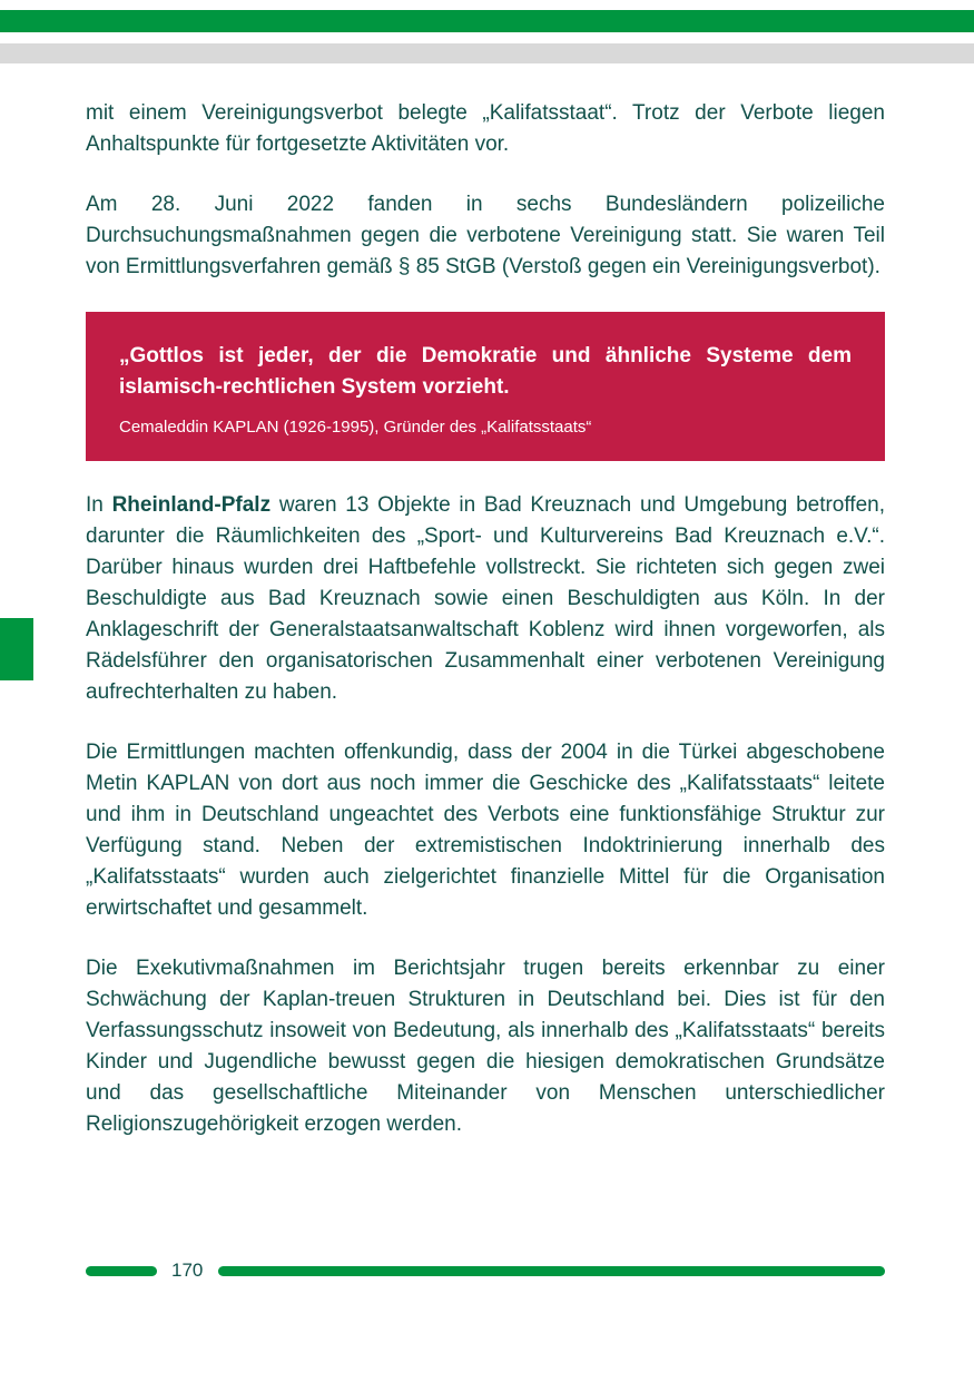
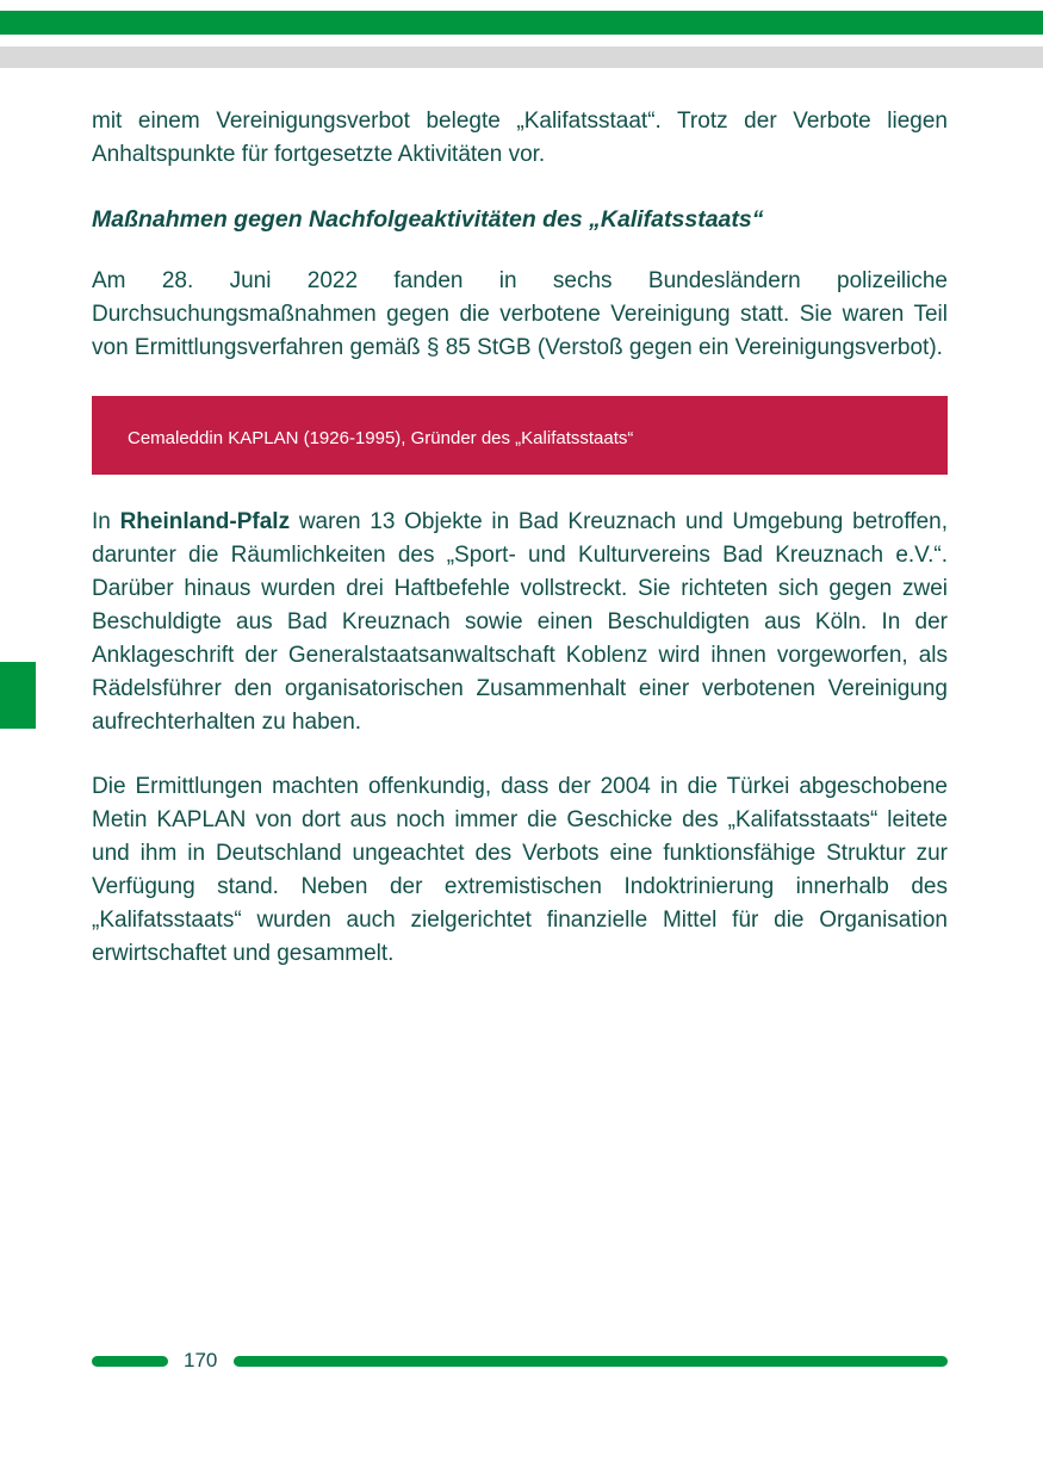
  mit einem Vereinigungsverbot belegte „Kalifatsstaat“. Trotz der Verbote liegen Anhaltspunkte für fortgesetzte Aktivitäten vor.
+ Maßnahmen gegen Nachfolgeaktivitäten des „Kalifatsstaats“
  Am 28. Juni 2022 fanden in sechs Bundesländern polizeiliche Durchsuchungsmaßnahmen gegen die verbotene Vereinigung statt. Sie waren Teil von Ermittlungsverfahren gemäß § 85 StGB (Verstoß gegen ein Vereinigungsverbot).
- „Gottlos ist jeder, der die Demokratie und ähnliche Systeme dem islamisch-rechtlichen System vorzieht.
  Cemaleddin KAPLAN (1926-1995), Gründer des „Kalifatsstaats“
  In Rheinland-Pfalz waren 13 Objekte in Bad Kreuznach und Umgebung betroffen, darunter die Räumlichkeiten des „Sport- und Kulturvereins Bad Kreuznach e.V.“. Darüber hinaus wurden drei Haftbefehle vollstreckt. Sie richteten sich gegen zwei Beschuldigte aus Bad Kreuznach sowie einen Beschuldigten aus Köln. In der Anklageschrift der Generalstaatsanwaltschaft Koblenz wird ihnen vorgeworfen, als Rädelsführer den organisatorischen Zusammenhalt einer verbotenen Vereinigung aufrechterhalten zu haben.
  Die Ermittlungen machten offenkundig, dass der 2004 in die Türkei abgeschobene Metin KAPLAN von dort aus noch immer die Geschicke des „Kalifatsstaats“ leitete und ihm in Deutschland ungeachtet des Verbots eine funktionsfähige Struktur zur Verfügung stand. Neben der extremistischen Indoktrinierung innerhalb des „Kalifatsstaats“ wurden auch zielgerichtet finanzielle Mittel für die Organisation erwirtschaftet und gesammelt.
- Die Exekutivmaßnahmen im Berichtsjahr trugen bereits erkennbar zu einer Schwächung der Kaplan-treuen Strukturen in Deutschland bei. Dies ist für den Verfassungsschutz insoweit von Bedeutung, als innerhalb des „Kalifatsstaats“ bereits Kinder und Jugendliche bewusst gegen die hiesigen demokratischen Grundsätze und das gesellschaftliche Miteinander von Menschen unterschiedlicher Religionszugehörigkeit erzogen werden.
  170
